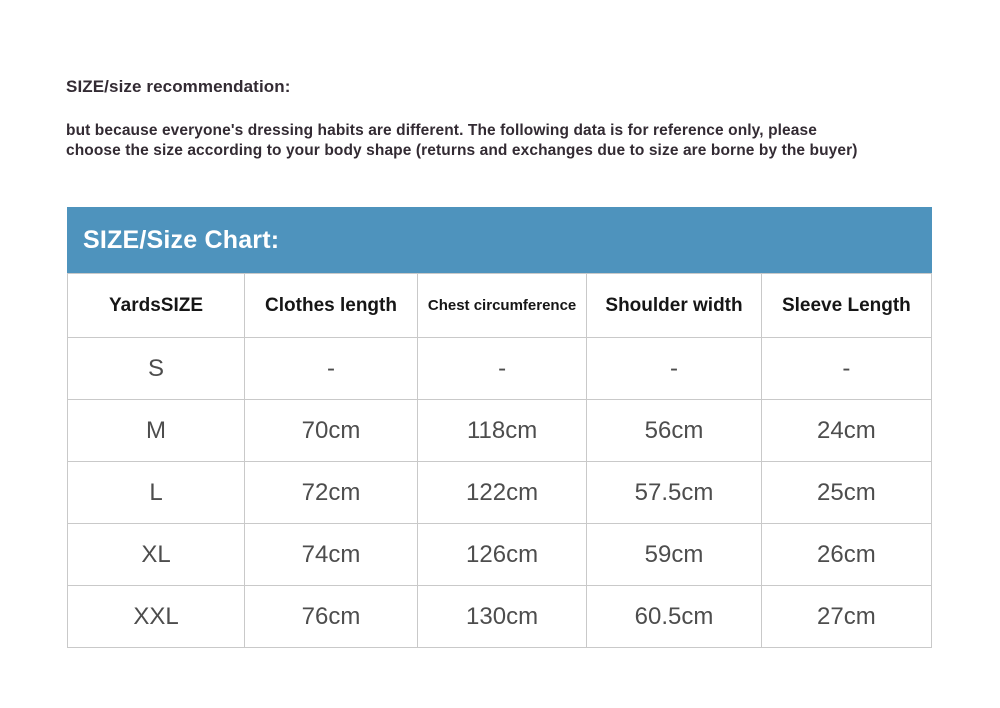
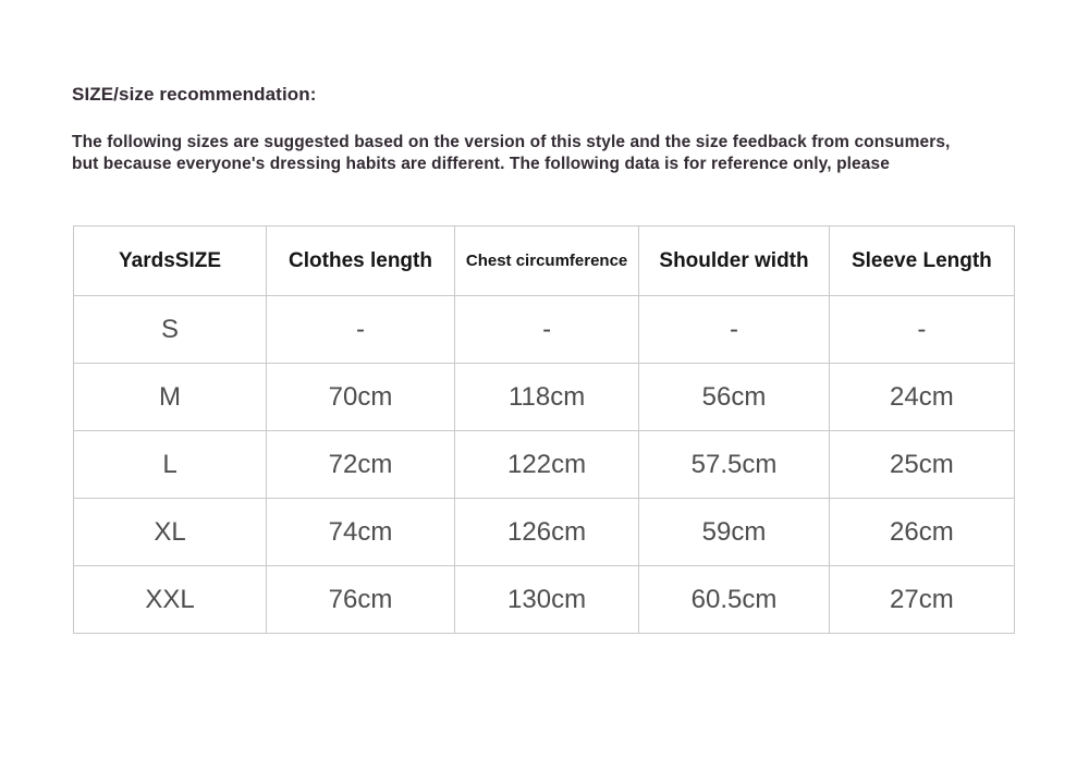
  SIZE/size recommendation:
+ The following sizes are suggested based on the version of this style and the size feedback from consumers,
  but because everyone's dressing habits are different. The following data is for reference only, please
- choose the size according to your body shape (returns and exchanges due to size are borne by the buyer)
- SIZE/Size Chart:
  YardsSIZE	Clothes length	Chest circumference	Shoulder width	Sleeve Length
  S	-	-	-	-
  M	70cm	118cm	56cm	24cm
  L	72cm	122cm	57.5cm	25cm
  XL	74cm	126cm	59cm	26cm
  XXL	76cm	130cm	60.5cm	27cm
